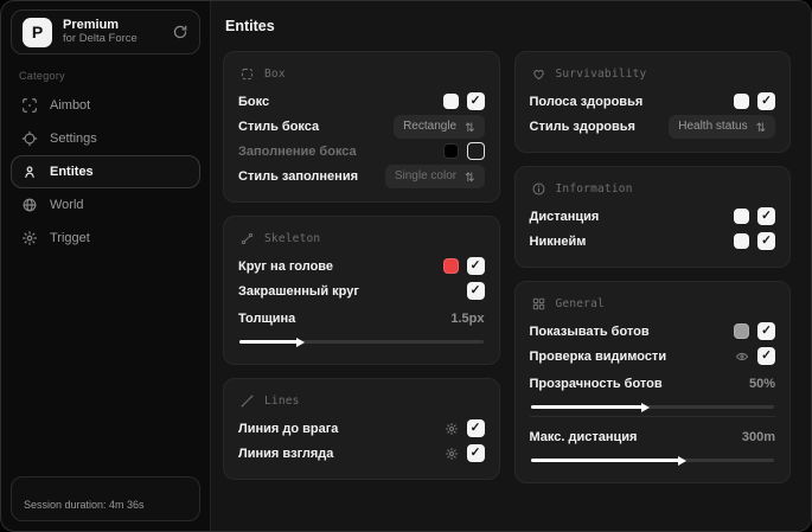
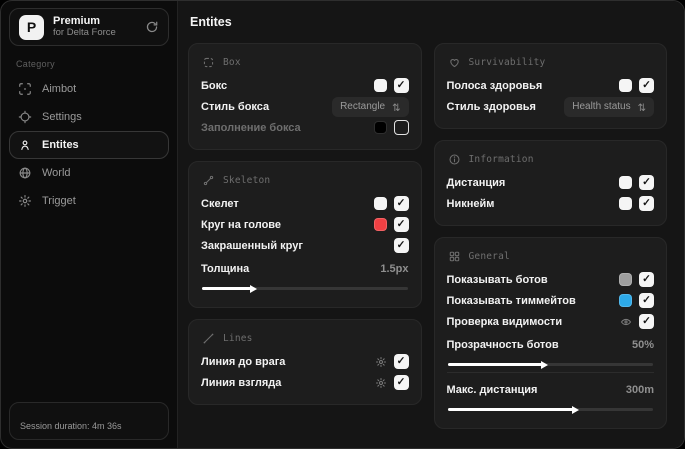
  P
  Premium
  for Delta Force
  Category
  Aimbot
  Settings
  Entites
  World
  Trigget
  Session duration: 4m 36s
  Entites
  Box
  Бокс
  Стиль бокса
  Rectangle
  Заполнение бокса
- Стиль заполнения
- Single color
  Skeleton
+ Скелет
  Круг на голове
  Закрашенный круг
  Толщина
  1.5px
  Lines
  Линия до врага
  Линия взгляда
  Survivability
  Полоса здоровья
  Стиль здоровья
  Health status
  Information
  Дистанция
  Никнейм
  General
  Показывать ботов
+ Показывать тиммейтов
  Проверка видимости
  Прозрачность ботов
  50%
  Макс. дистанция
  300m
